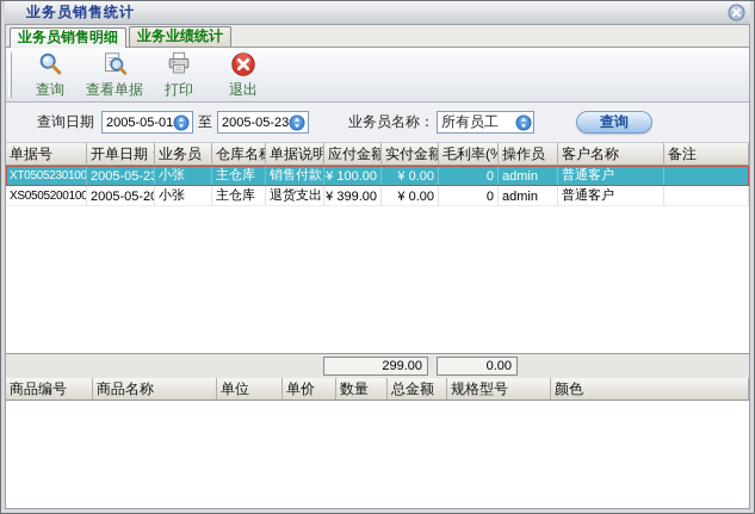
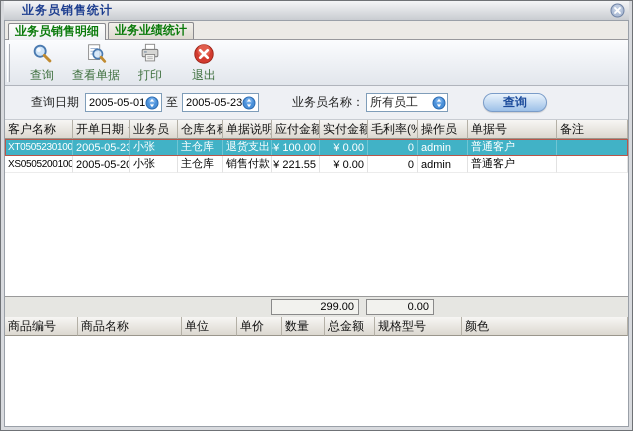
  业务员销售统计
  业务员销售明细
  业务业绩统计
  查询
  查看单据
  打印
  退出
  查询日期
  2005-05-01
  至
  2005-05-23
  业务员名称：
  所有员工
  查询
- 单据号
+ 客户名称
  开单日期
  业务员
  仓库名
  单据说明
  应付金额
  实付金额
  毛利率(%
  操作员
- 客户名称
+ 单据号
  备注
  XT0505230100
  2005-05-23
  小张
  主仓库
- 销售付款
+ 退货支出
  -¥ 100.00
  ¥ 0.00
  0
  admin
  普通客户
  XS0505200100
  2005-05-20
  小张
  主仓库
- 退货支出
+ 销售付款
- ¥ 399.00
+ ¥ 221.55
  ¥ 0.00
  0
  admin
  普通客户
  299.00
  0.00
  商品编号
  商品名称
  单位
  单价
  数量
  总金额
  规格型号
  颜色
